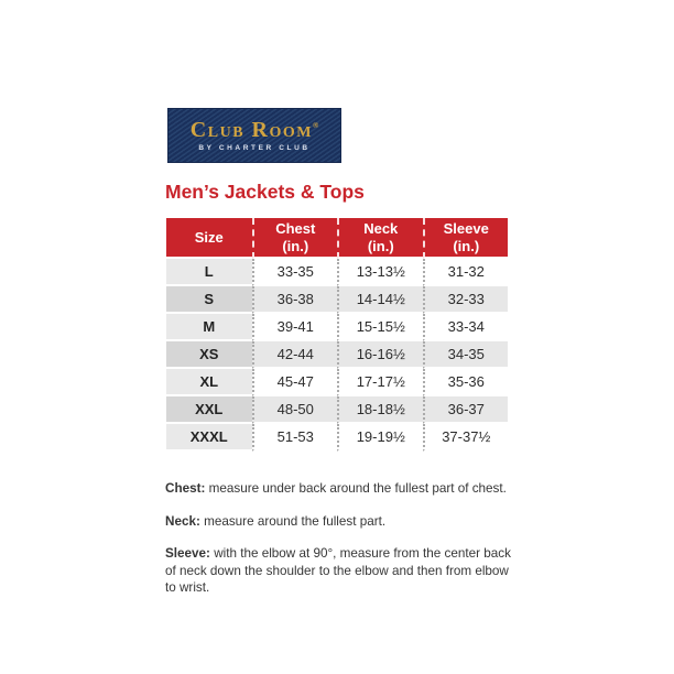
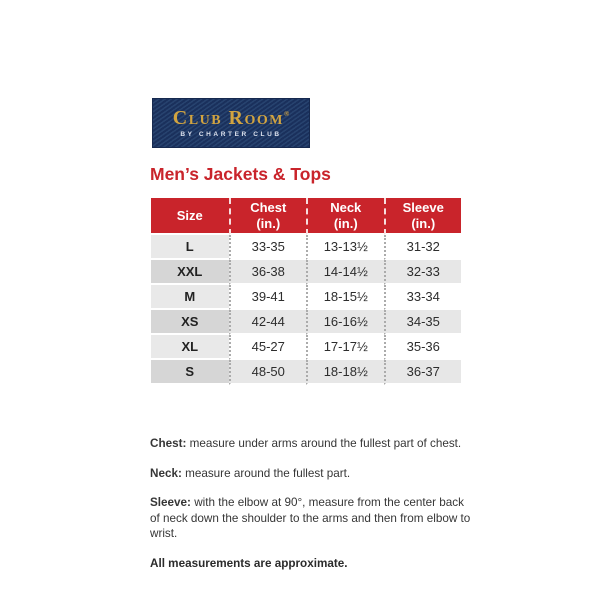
  Club Room®
  Men’s Jackets & Tops
  Size	Chest(in.)	Neck(in.)	Sleeve(in.)
  L	33-35	13-13½	31-32
- S	36-38	14-14½	32-33
+ XXL	36-38	14-14½	32-33
- M	39-41	15-15½	33-34
+ M	39-41	18-15½	33-34
  XS	42-44	16-16½	34-35
- XL	45-47	17-17½	35-36
+ XL	45-27	17-17½	35-36
- XXL	48-50	18-18½	36-37
+ S	48-50	18-18½	36-37
- XXXL	51-53	19-19½	37-37½
- Chest: measure under back around the fullest part of chest.
+ Chest: measure under arms around the fullest part of chest.
  Neck: measure around the fullest part.
- Sleeve: with the elbow at 90°, measure from the center back of neck down the shoulder to the elbow and then from elbow to wrist.
+ Sleeve: with the elbow at 90°, measure from the center back of neck down the shoulder to the arms and then from elbow to wrist.
+ All measurements are approximate.
